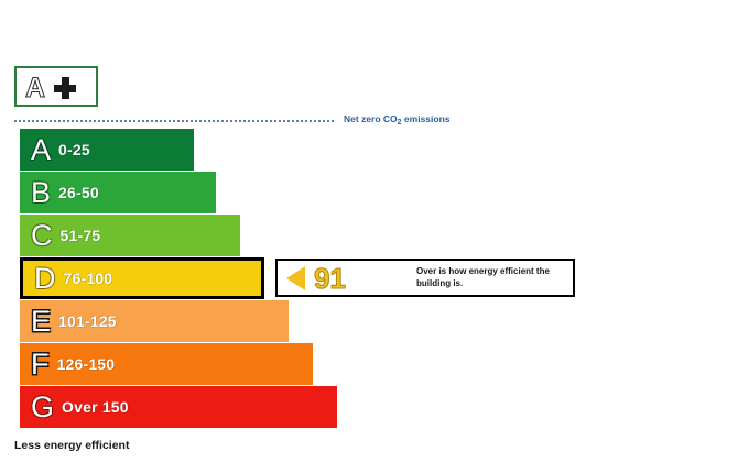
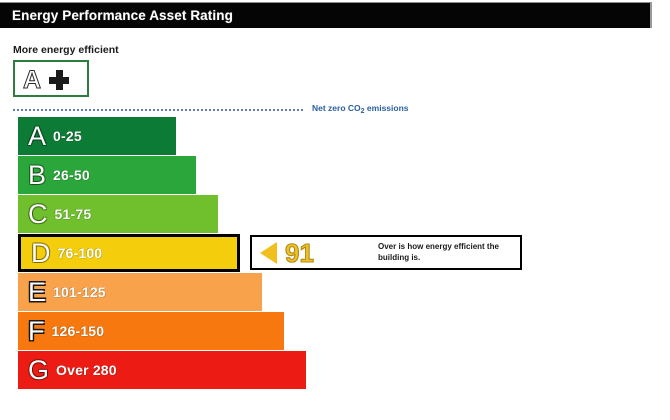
+ Energy Performance Asset Rating
+ More energy efficient
  A
  Net zero CO emissions
  A
  0-25
  B
  26-50
  C
  51-75
  D
  76-100
  E
  101-125
  F
  126-150
  G
- Over 150
+ Over 280
  91
  Over is how energy efficient the building is.
- Less energy efficient
